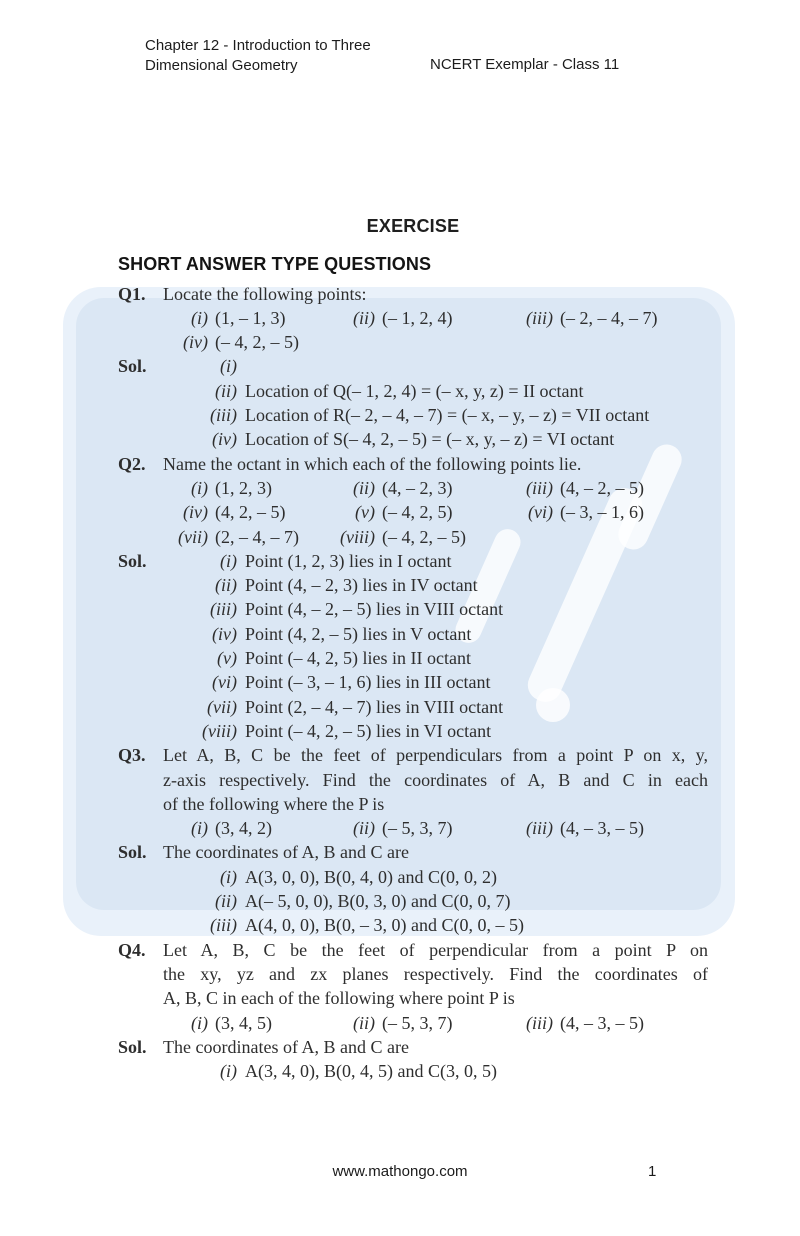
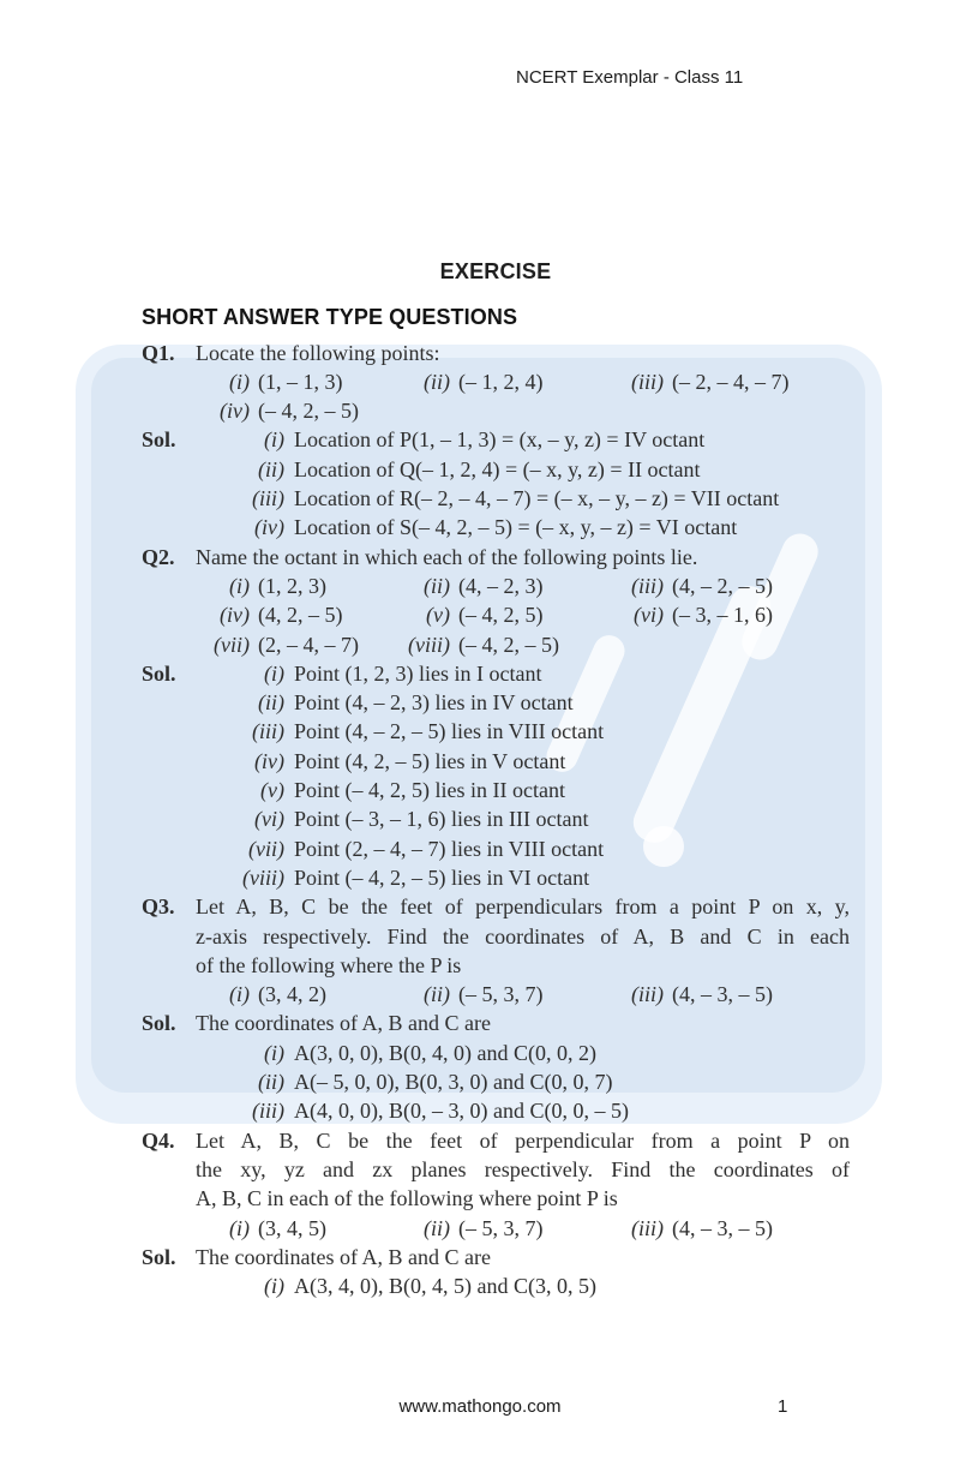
- Chapter 12 - Introduction to Three
- Dimensional Geometry
  NCERT Exemplar - Class 11
  EXERCISE
  SHORT ANSWER TYPE QUESTIONS
  Q1.
  Locate the following points:
  (i)
  (1, – 1, 3)
  (ii)
  (– 1, 2, 4)
  (iii)
  (– 2, – 4, – 7)
  (iv)
  (– 4, 2, – 5)
  Sol.
  (i)
+ Location of P(1, – 1, 3) = (x, – y, z) = IV octant
  (ii)
  Location of Q(– 1, 2, 4) = (– x, y, z) = II octant
  (iii)
  Location of R(– 2, – 4, – 7) = (– x, – y, – z) = VII octant
  (iv)
  Location of S(– 4, 2, – 5) = (– x, y, – z) = VI octant
  Q2.
  Name the octant in which each of the following points lie.
  (i)
  (1, 2, 3)
  (ii)
  (4, – 2, 3)
  (iii)
  (4, – 2, – 5)
  (iv)
  (4, 2, – 5)
  (v)
  (– 4, 2, 5)
  (vi)
  (– 3, – 1, 6)
  (vii)
  (2, – 4, – 7)
  (viii)
  (– 4, 2, – 5)
  Sol.
  (i)
  Point (1, 2, 3) lies in I octant
  (ii)
  Point (4, – 2, 3) lies in IV octant
  (iii)
  Point (4, – 2, – 5) lies in VIII octant
  (iv)
  Point (4, 2, – 5) lies in V octant
  (v)
  Point (– 4, 2, 5) lies in II octant
  (vi)
  Point (– 3, – 1, 6) lies in III octant
  (vii)
  Point (2, – 4, – 7) lies in VIII octant
  (viii)
  Point (– 4, 2, – 5) lies in VI octant
  Q3.
  Let A, B, C be the feet of perpendiculars from a point P on x, y,
  z-axis respectively. Find the coordinates of A, B and C in each
  of the following where the P is
  (i)
  (3, 4, 2)
  (ii)
  (– 5, 3, 7)
  (iii)
  (4, – 3, – 5)
  Sol.
  The coordinates of A, B and C are
  (i)
  A(3, 0, 0), B(0, 4, 0) and C(0, 0, 2)
  (ii)
  A(– 5, 0, 0), B(0, 3, 0) and C(0, 0, 7)
  (iii)
  A(4, 0, 0), B(0, – 3, 0) and C(0, 0, – 5)
  Q4.
  Let A, B, C be the feet of perpendicular from a point P on
  the xy, yz and zx planes respectively. Find the coordinates of
  A, B, C in each of the following where point P is
  (i)
  (3, 4, 5)
  (ii)
  (– 5, 3, 7)
  (iii)
  (4, – 3, – 5)
  Sol.
  The coordinates of A, B and C are
  (i)
  A(3, 4, 0), B(0, 4, 5) and C(3, 0, 5)
  www.mathongo.com
  1
